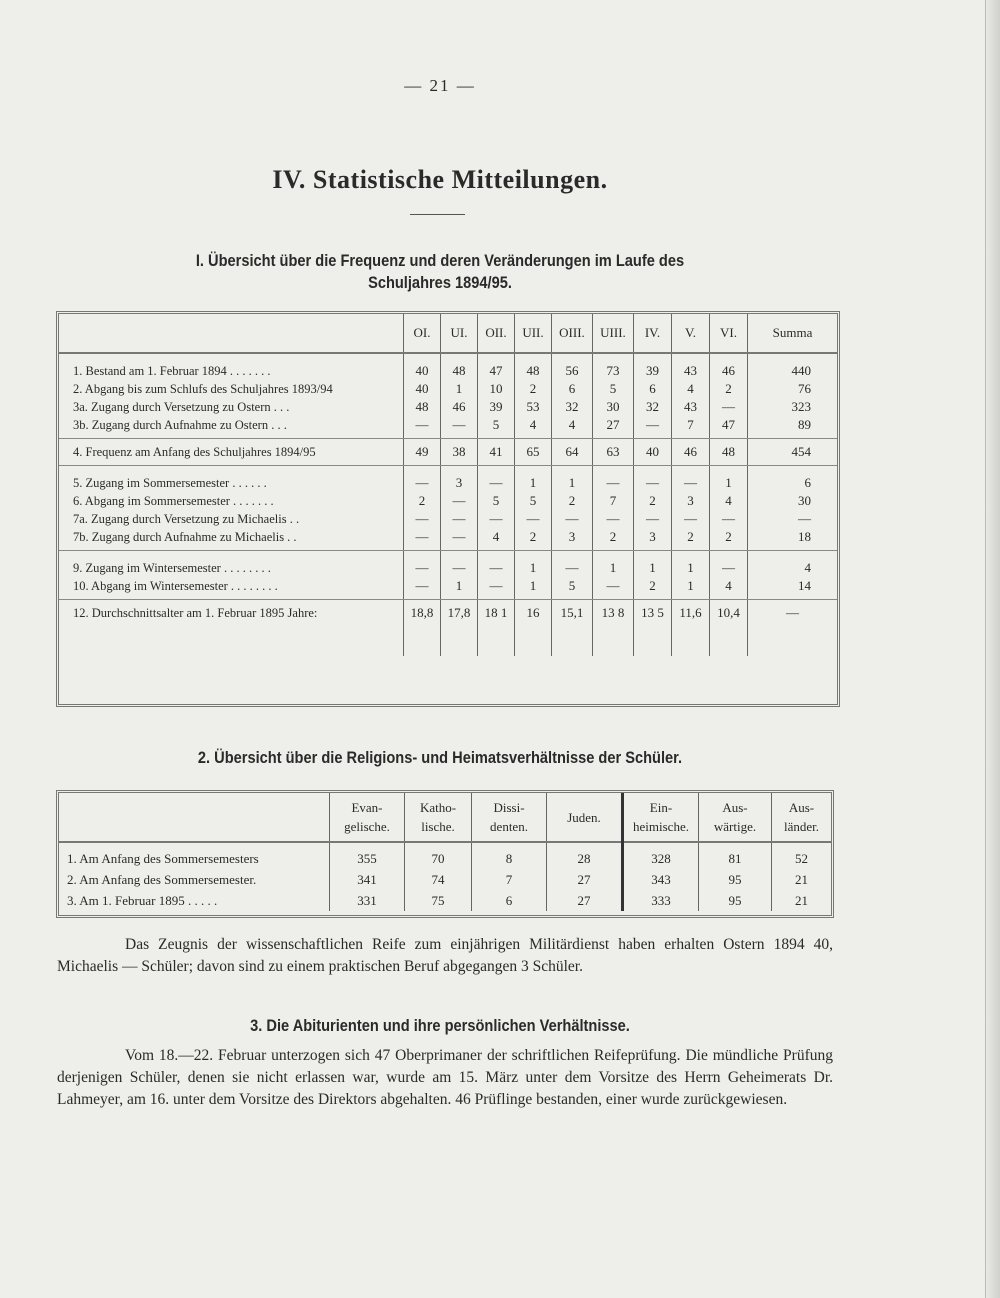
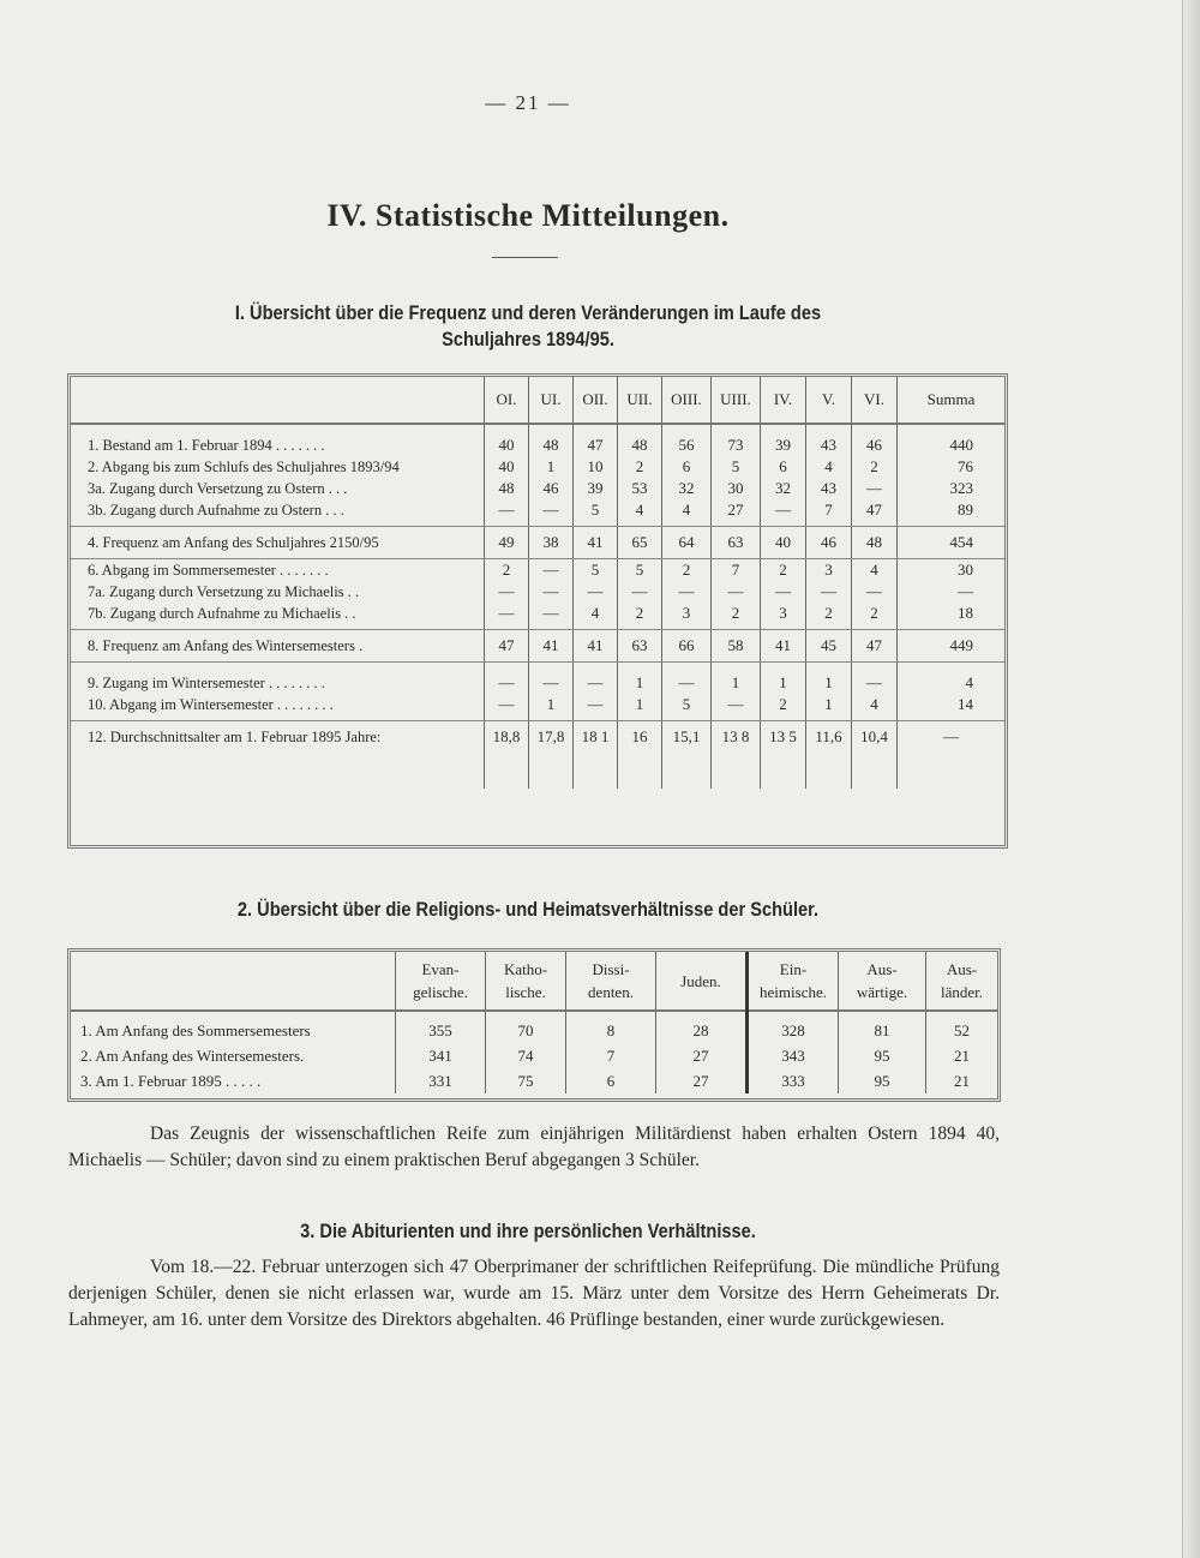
  — 21 —
  IV. Statistische Mitteilungen.
  I. Übersicht über die Frequenz und deren Veränderungen im Laufe des
  Schuljahres 1894/95.
  	OI.	UI.	OII.	UII.	OIII.	UIII.	IV.	V.	VI.	Summa
  1. Bestand am 1. Februar 1894 . . . . . . .	40	48	47	48	56	73	39	43	46	440
  2. Abgang bis zum Schlufs des Schuljahres 1893/94	40	1	10	2	6	5	6	4	2	76
  3a. Zugang durch Versetzung zu Ostern . . .	48	46	39	53	32	30	32	43	—	323
  3b. Zugang durch Aufnahme zu Ostern . . .	—	—	5	4	4	27	—	7	47	89
- 4. Frequenz am Anfang des Schuljahres 1894/95	49	38	41	65	64	63	40	46	48	454
+ 4. Frequenz am Anfang des Schuljahres 2150/95	49	38	41	65	64	63	40	46	48	454
- 5. Zugang im Sommersemester . . . . . .	—	3	—	1	1	—	—	—	1	6
  6. Abgang im Sommersemester . . . . . . .	2	—	5	5	2	7	2	3	4	30
  7a. Zugang durch Versetzung zu Michaelis . .	—	—	—	—	—	—	—	—	—	—
  7b. Zugang durch Aufnahme zu Michaelis . .	—	—	4	2	3	2	3	2	2	18
+ 8. Frequenz am Anfang des Wintersemesters .	47	41	41	63	66	58	41	45	47	449
  9. Zugang im Wintersemester . . . . . . . .	—	—	—	1	—	1	1	1	—	4
  10. Abgang im Wintersemester . . . . . . . .	—	1	—	1	5	—	2	1	4	14
  12. Durchschnittsalter am 1. Februar 1895 Jahre:	18,8	17,8	18 1	16	15,1	13 8	13 5	11,6	10,4	—
  2. Übersicht über die Religions- und Heimatsverhältnisse der Schüler.
  	Evan-gelische.	Katho-lische.	Dissi-denten.	Juden.	Ein-heimische.	Aus-wärtige.	Aus-länder.
  1. Am Anfang des Sommersemesters	355	70	8	28	328	81	52
- 2. Am Anfang des Sommersemester.	341	74	7	27	343	95	21
+ 2. Am Anfang des Wintersemesters.	341	74	7	27	343	95	21
  3. Am 1. Februar 1895 . . . . .	331	75	6	27	333	95	21
  Das Zeugnis der wissenschaftlichen Reife zum einjährigen Militärdienst haben erhalten Ostern 1894 40, Michaelis — Schüler; davon sind zu einem praktischen Beruf abgegangen 3 Schüler.
  3. Die Abiturienten und ihre persönlichen Verhältnisse.
  Vom 18.—22. Februar unterzogen sich 47 Oberprimaner der schriftlichen Reifeprüfung. Die mündliche Prüfung derjenigen Schüler, denen sie nicht erlassen war, wurde am 15. März unter dem Vorsitze des Herrn Geheimerats Dr. Lahmeyer, am 16. unter dem Vorsitze des Direktors abgehalten. 46 Prüflinge bestanden, einer wurde zurückgewiesen.
